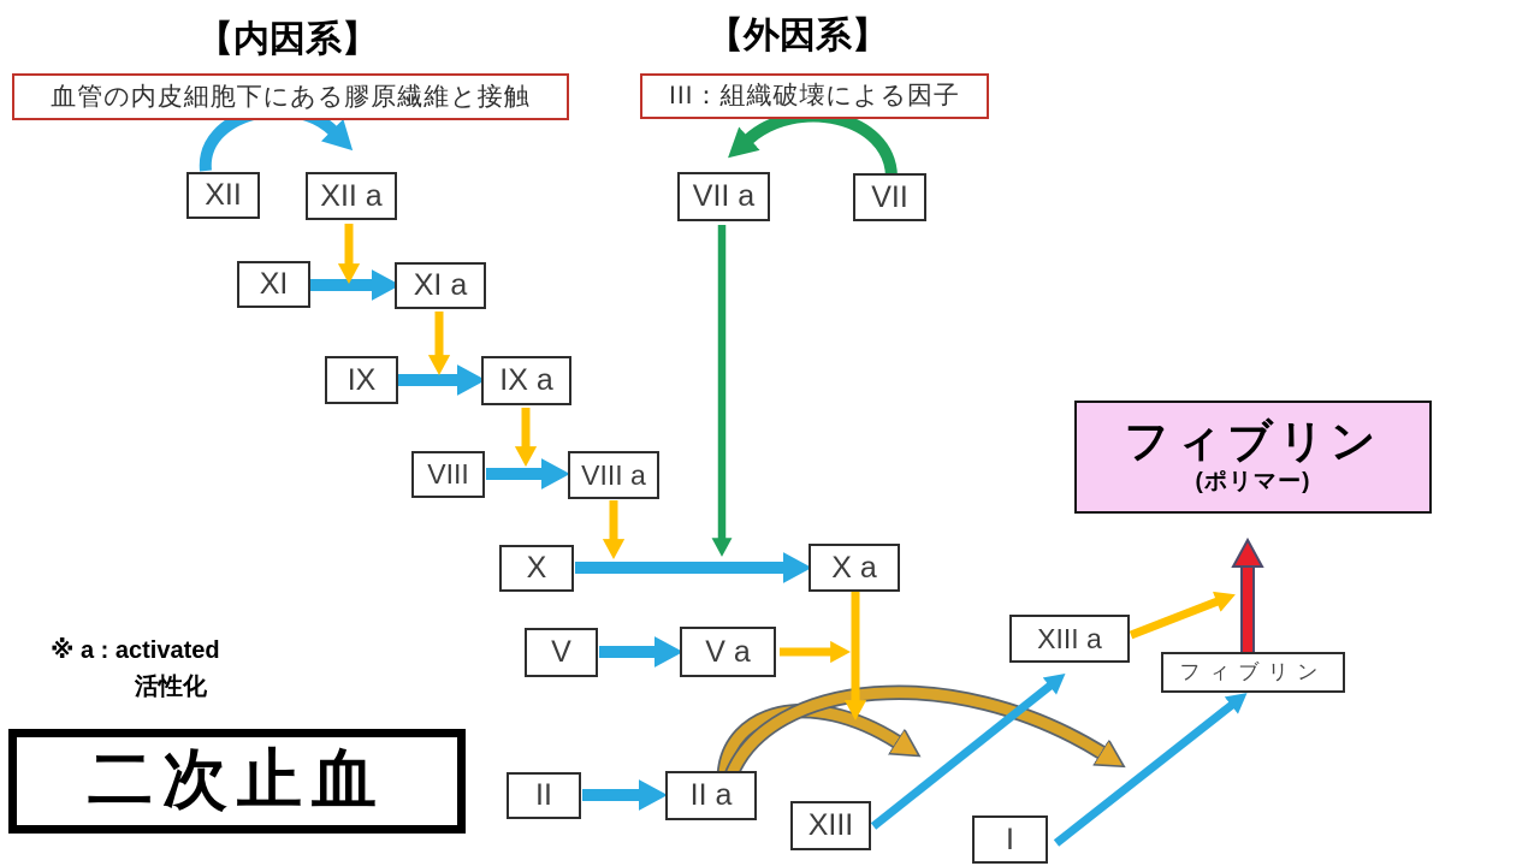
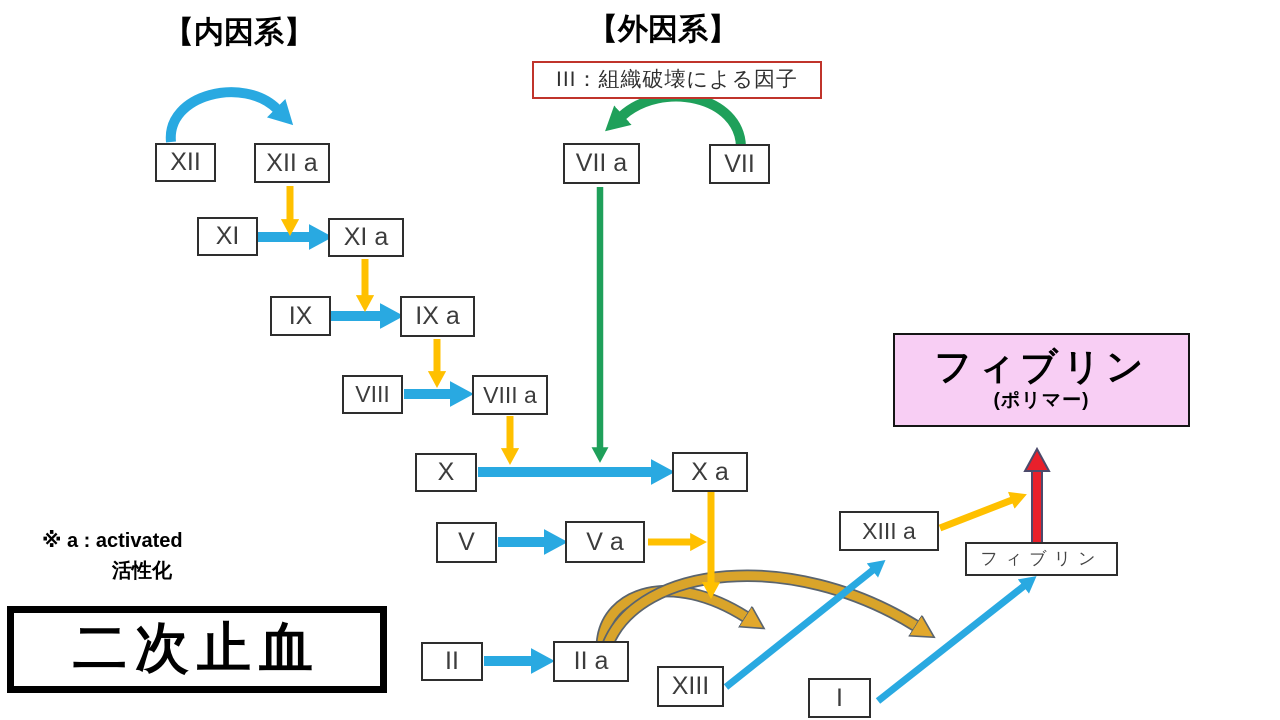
  【内因系】
  【外因系】
- 血管の内皮細胞下にある膠原繊維と接触
  III：組織破壊による因子
  XII
  XII a
  XI
  XI a
  IX
  IX a
  VIII
  VIII a
  VII a
  VII
  X
  X a
  V
  V a
  II
  II a
  XIII
  XIII a
  I
  フィブリン
  フィブリン
  (ポリマー)
  ※ a : activated
  活性化
  二次止血
